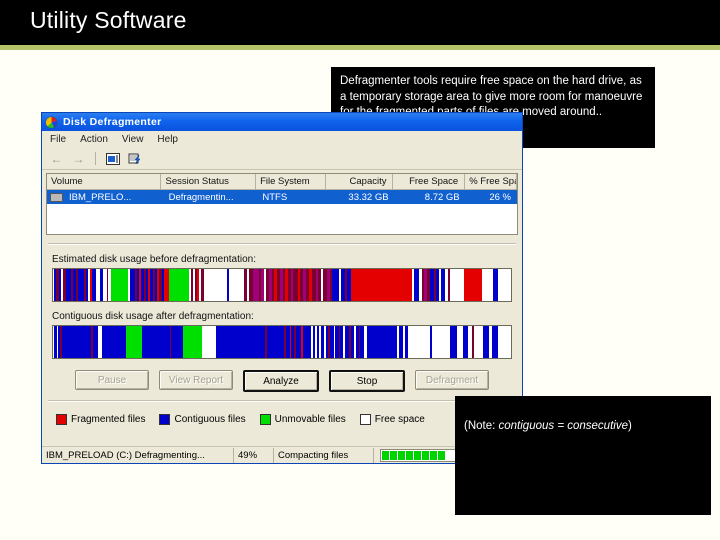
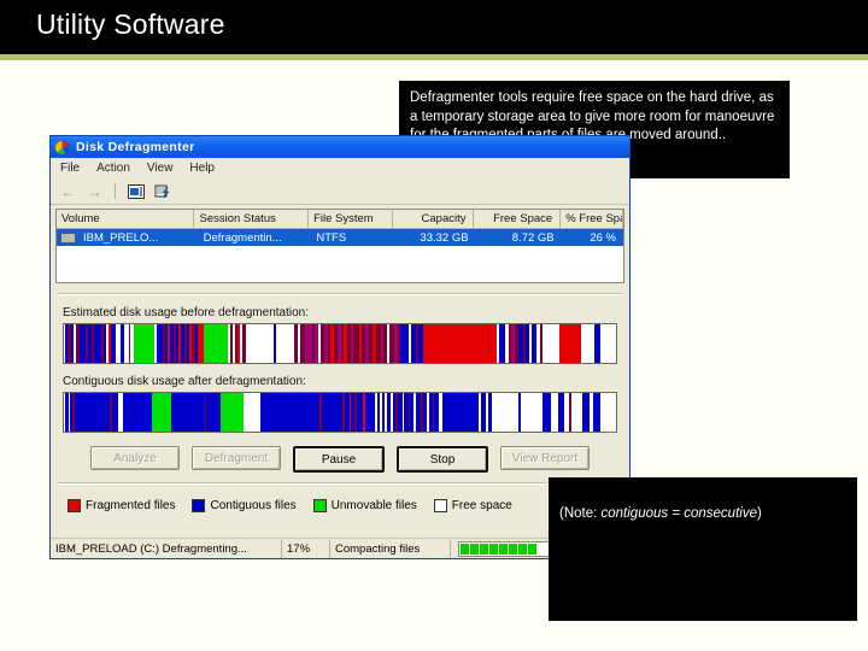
  Utility Software
  Defragmenter tools require free space on the hard drive, as a temporary storage area to give more room for manoeuvre moved around..
  Disk Defragmenter
  File
  Action
  View
  Help
  ←
  →
  Volume
  Session Status
  File System
  Capacity
  Free Space
  % Free Spa
  IBM_PRELO...
  Defragmentin...
  NTFS
  33.32 GB
  8.72 GB
  26 %
  Estimated disk usage before defragmentation:
  Contiguous disk usage after defragmentation:
- Pause
+ Analyze
- View Report
+ Defragment
- Analyze
+ Pause
  Stop
- Defragment
+ View Report
  Fragmented files
  Contiguous files
  Unmovable files
  Free space
  IBM_PRELOAD (C:) Defragmenting...
- 49%
+ 17%
  Compacting files
  (Note: contiguous = consecutive)
